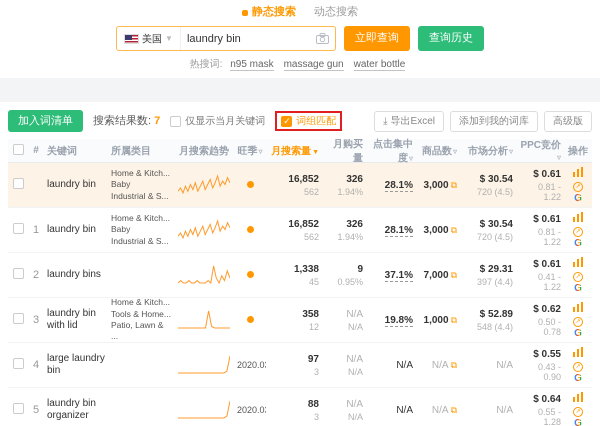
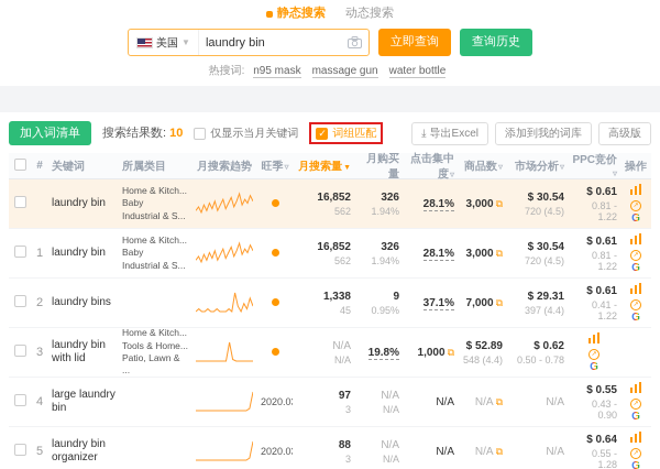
  静态搜索
  动态搜索
  美国
  ▼
  laundry bin
  立即查询
  查询历史
  热搜词: n95 mask massage gun water bottle
  加入词清单
- 搜索结果数: 7
+ 搜索结果数: 10
  仅显示当月关键词
  词组匹配
  ⤓
  导出Excel
  添加到我的词库
  高级版
  #
  关键词
  所属类目
  月搜索趋势
  旺季▿
  月搜索量
  月购买量
  点击集中度▿
  商品数▿
  市场分析▿
  PPC竞价▿
  操作
  laundry bin
  Home & Kitch...
  Baby
  Industrial & S...
  16,852
  562
  326
  1.94%
  28.1%
  3,000 ⧉
  $ 30.54
  720 (4.5)
  $ 0.61
  0.81 - 1.22
  G
  1
  laundry bin
  Home & Kitch...
  Baby
  Industrial & S...
  16,852
  562
  326
  1.94%
  28.1%
  3,000 ⧉
  $ 30.54
  720 (4.5)
  $ 0.61
  0.81 - 1.22
  G
  2
  laundry bins
  1,338
  45
  9
  0.95%
  37.1%
  7,000 ⧉
  $ 29.31
  397 (4.4)
  $ 0.61
  0.41 - 1.22
  G
  3
  laundry bin with lid
  Home & Kitch...
  Tools & Home...
  Patio, Lawn & ...
- 358
- 12
  N/A
  N/A
  19.8%
  1,000 ⧉
  $ 52.89
  548 (4.4)
  $ 0.62
  0.50 - 0.78
  G
  4
  large laundry bin
  2020.0
  97
  3
  N/A
  N/A
  N/A
  N/A ⧉
  N/A
  $ 0.55
  0.43 - 0.90
  G
  5
  laundry bin organizer
  2020.0
  88
  3
  N/A
  N/A
  N/A
  N/A ⧉
  N/A
  $ 0.64
  0.55 - 1.28
  G
